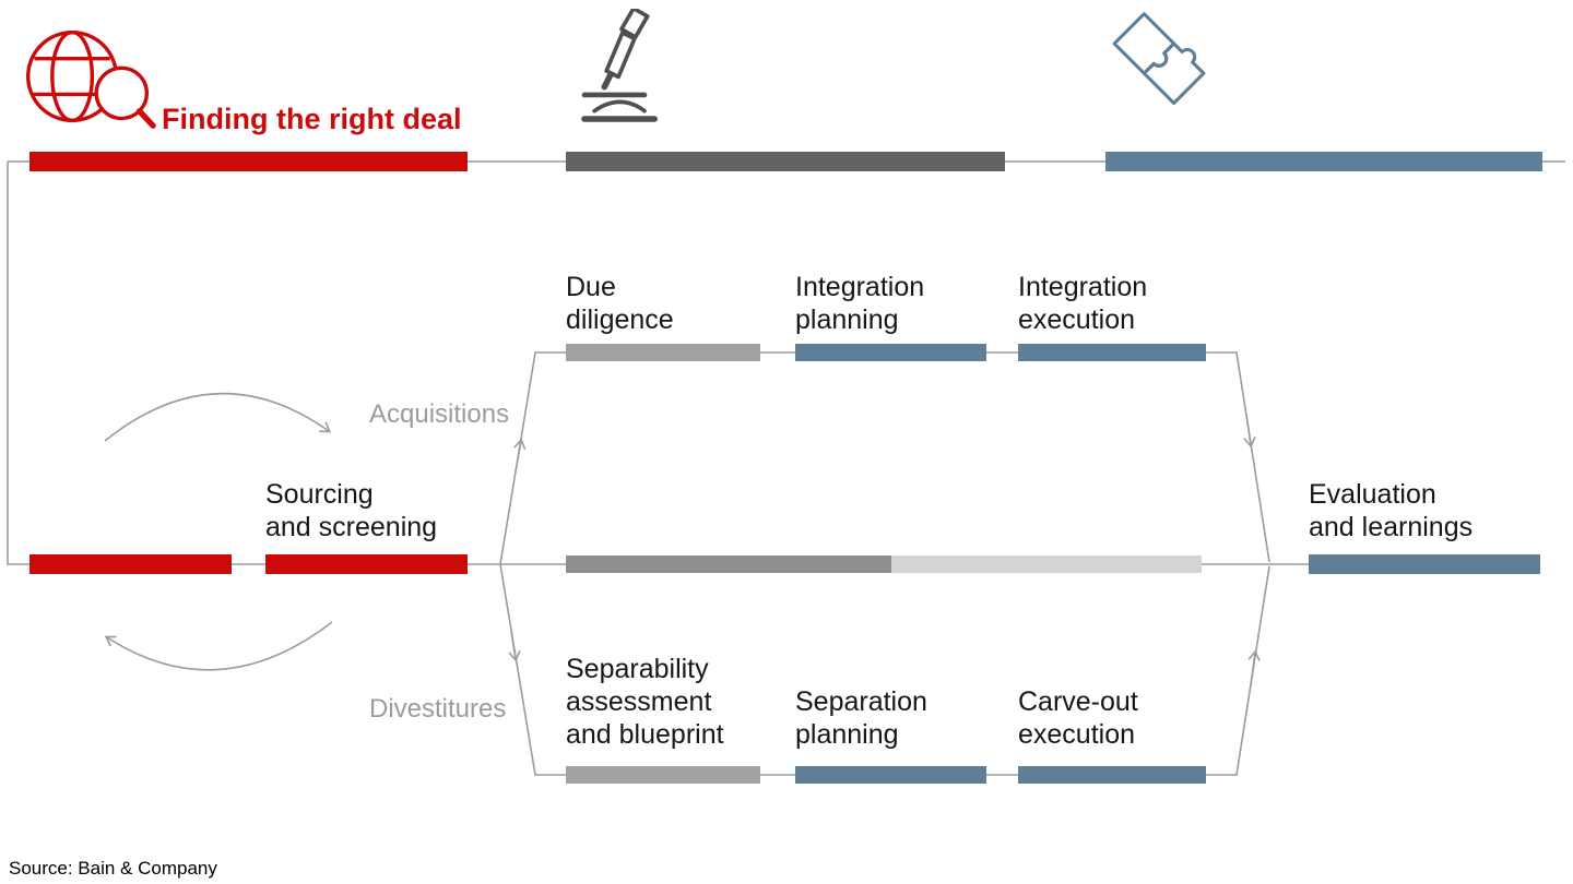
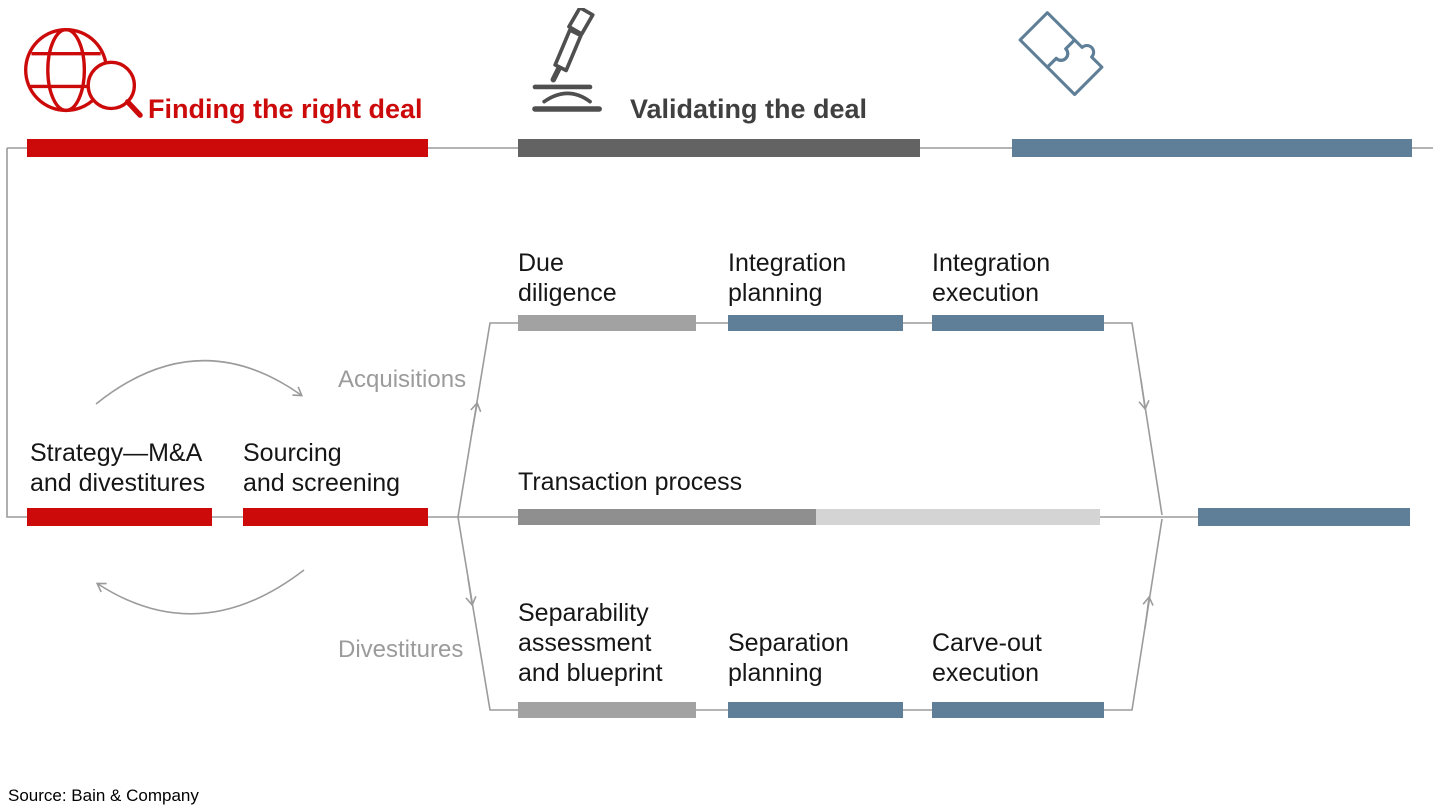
  Finding the right deal
+ Validating the deal
+ Strategy—M&A
+ and divestitures
  Sourcing
  and screening
  Acquisitions
  Divestitures
  Due
  diligence
  Integration
  planning
  Integration
  execution
+ Transaction process
  Separability
  assessment
  and blueprint
  Separation
  planning
  Carve-out
  execution
- Evaluation
- and learnings
  Source: Bain & Company
